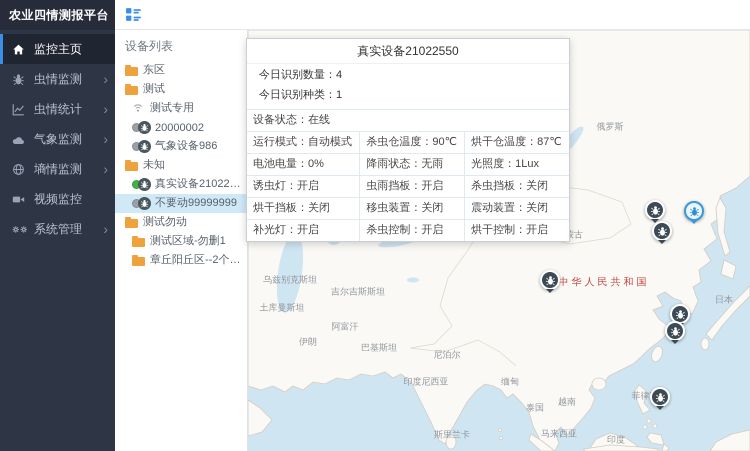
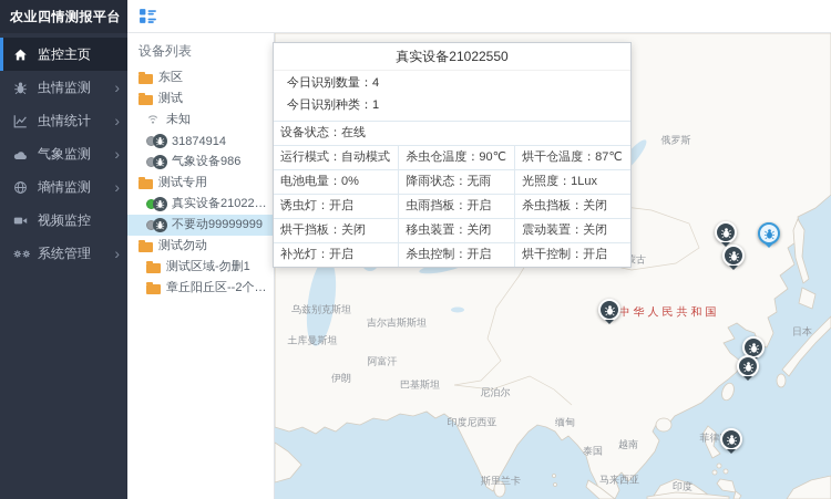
  农业四情测报平台
  监控主页
  虫情监测
  ›
  虫情统计
  ›
  气象监测
  ›
  墒情监测
  ›
  视频监控
  系统管理
  ›
  设备列表
  东区
  测试
- 测试专用
+ 未知
- 20000002
+ 31874914
  气象设备986
- 未知
+ 测试专用
  真实设备2102255
  不要动99999999
  测试勿动
  测试区域-勿删1
  章丘阳丘区--2个摄
  俄罗斯
  吉尔吉斯斯坦
  乌兹别克斯坦
  土库曼斯坦
  伊朗
  阿富汗
  巴基斯坦
  尼泊尔
  印度尼西亚
  缅甸
  泰国
  越南
  斯里兰卡
  马来西亚
  印度
  日本
  中华人民共和国
  真实设备21022550
  今日识别数量：4
  今日识别种类：1
  设备状态：在线
  运行模式：自动模式	杀虫仓温度：90℃	烘干仓温度：87℃
  电池电量：0%	降雨状态：无雨	光照度：1Lux
  诱虫灯：开启	虫雨挡板：开启	杀虫挡板：关闭
  烘干挡板：关闭	移虫装置：关闭	震动装置：关闭
  补光灯：开启	杀虫控制：开启	烘干控制：开启
